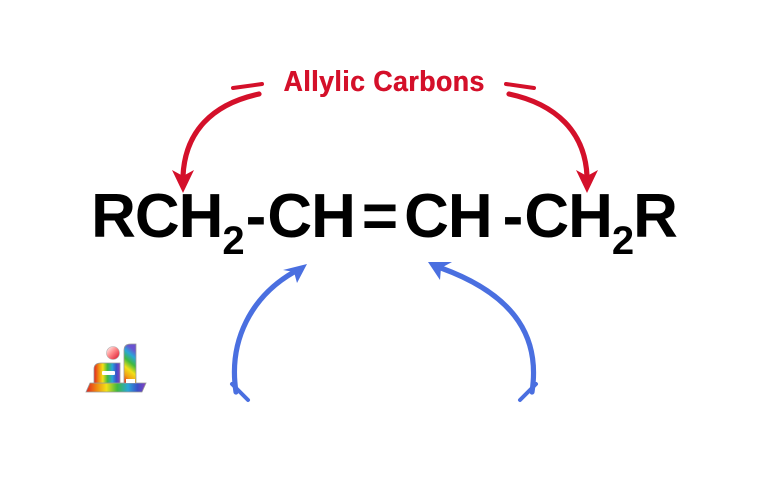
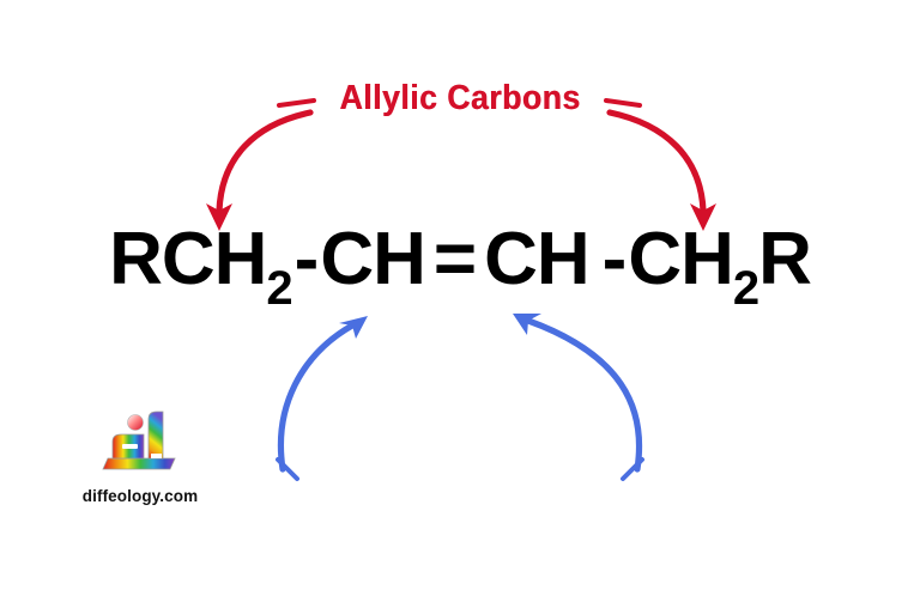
  Allylic Carbons
  RCH2-CH=CH -CH2R
+ diffeology.com
